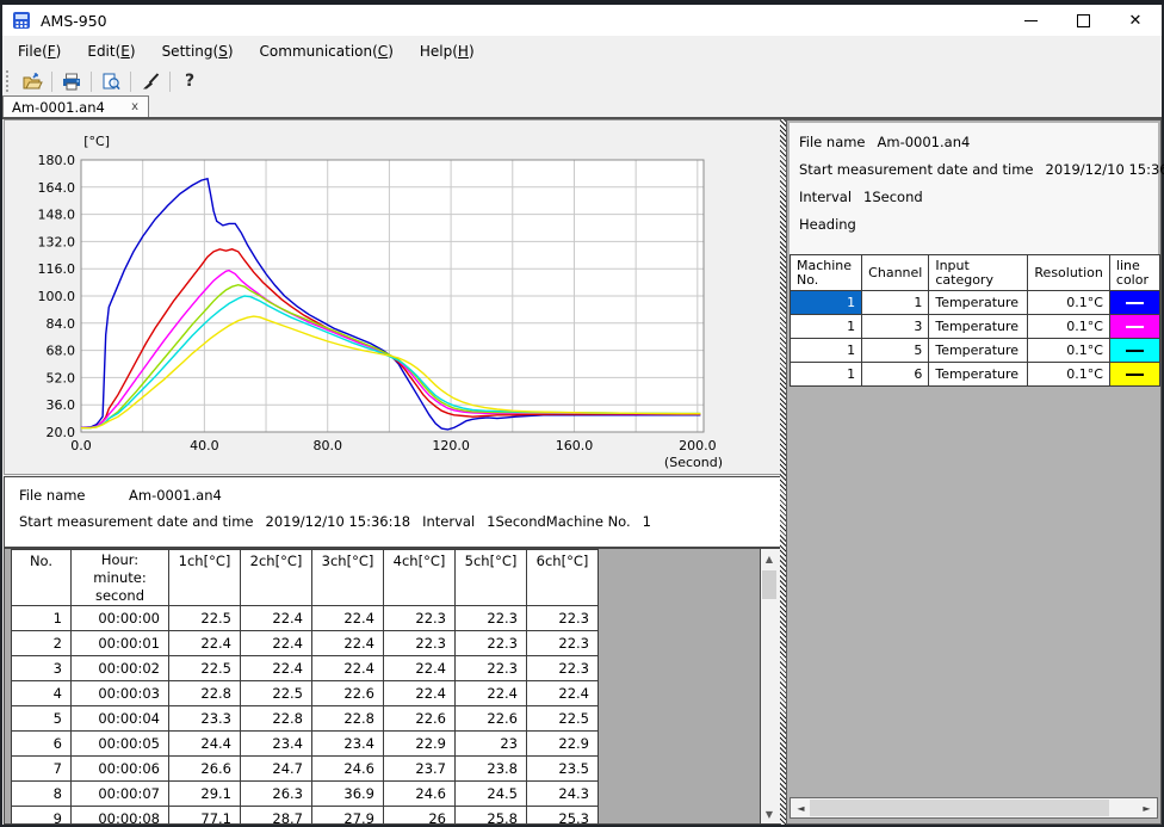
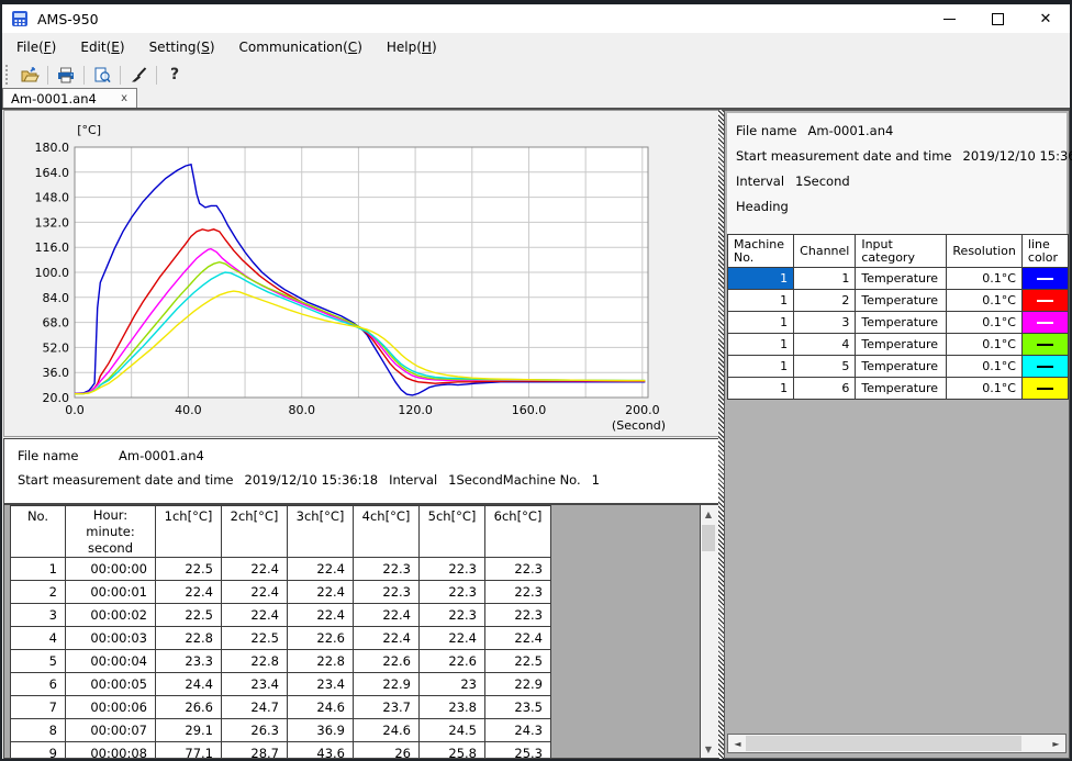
  AMS-950
  ✕
  File(F)
  Edit(E)
  Setting(S)
  Communication(C)
  Help(H)
  ?
  Am-0001.an4
  x
  180.0
  164.0
  148.0
  132.0
  116.0
  100.0
  84.0
  68.0
  52.0
  36.0
  20.0
  0.0
  40.0
  80.0
  120.0
  160.0
  200.0
  [°C]
  (Second)
  File name
  Am-0001.an4
  Start measurement date and time
  2019/12/10 15:36:18
  Interval
  1Second
  Machine No.
  1
  No.	Hour: minute: second	1ch[°C]	2ch[°C]	3ch[°C]	4ch[°C]	5ch[°C]	6ch[°C]
  1	00:00:00	22.5	22.4	22.4	22.3	22.3	22.3
  2	00:00:01	22.4	22.4	22.4	22.3	22.3	22.3
  3	00:00:02	22.5	22.4	22.4	22.4	22.3	22.3
  4	00:00:03	22.8	22.5	22.6	22.4	22.4	22.4
  5	00:00:04	23.3	22.8	22.8	22.6	22.6	22.5
  6	00:00:05	24.4	23.4	23.4	22.9	23	22.9
  7	00:00:06	26.6	24.7	24.6	23.7	23.8	23.5
  8	00:00:07	29.1	26.3	36.9	24.6	24.5	24.3
- 9	00:00:08	77.1	28.7	27.9	26	25.8	25.3
+ 9	00:00:08	77.1	28.7	43.6	26	25.8	25.3
  ▲
  ▼
  File name
  Am-0001.an4
  Start measurement date and time
  2019/12/10 15:3
  Interval
  1Second
  Heading
  Machine No.	Channel	Input category	Resolution	line color
  1	1	Temperature	0.1°C
+ 1	2	Temperature	0.1°C
  1	3	Temperature	0.1°C
+ 1	4	Temperature	0.1°C
  1	5	Temperature	0.1°C
  1	6	Temperature	0.1°C
  ◄
  ►
